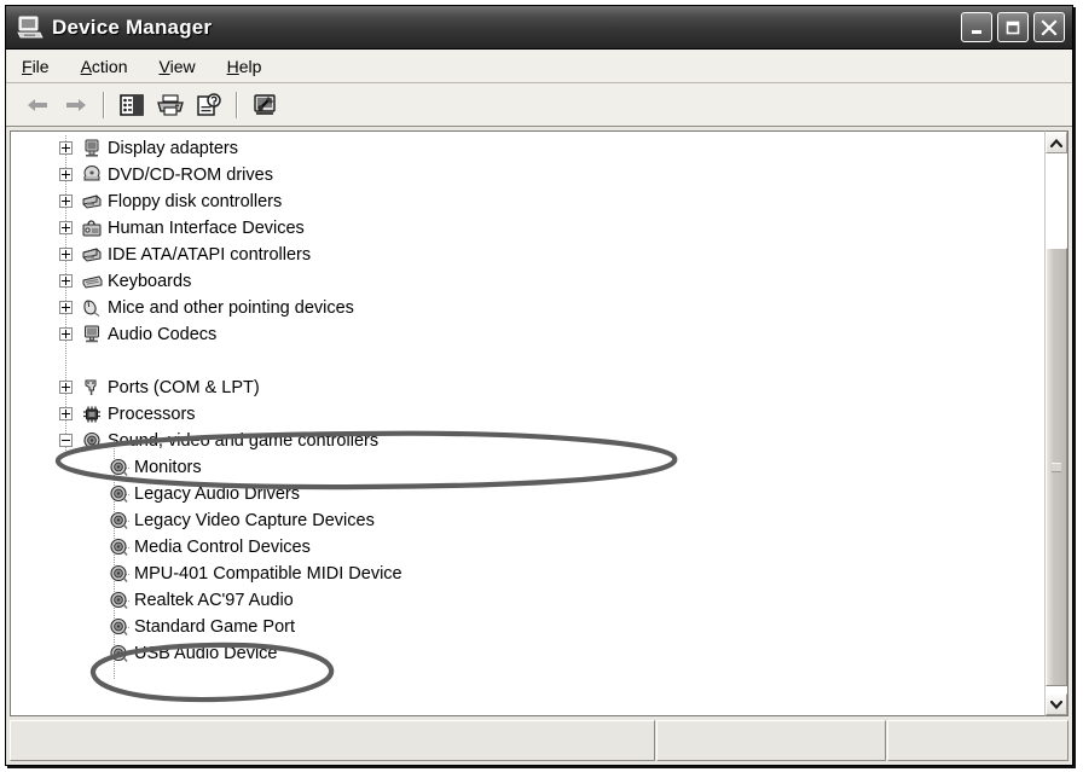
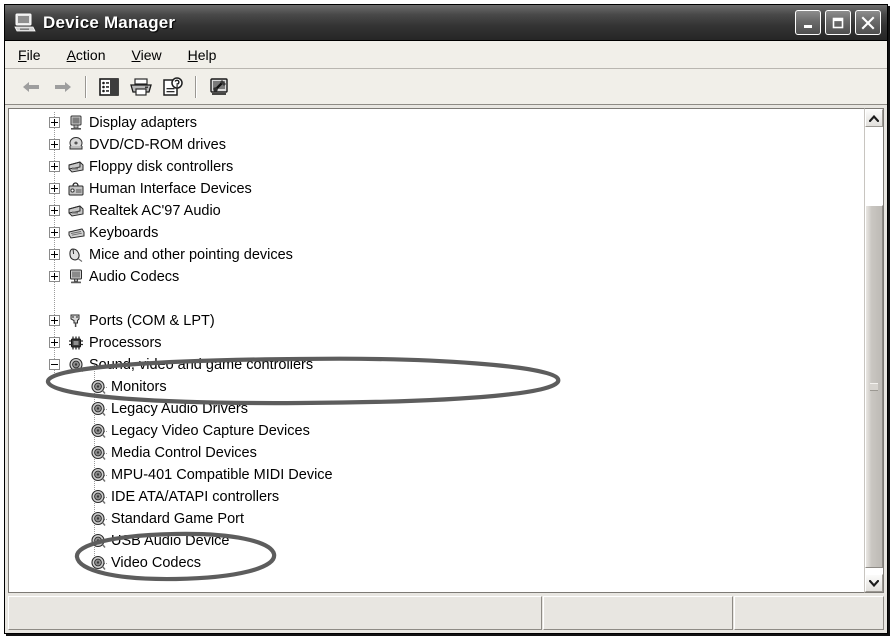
  Device Manager
  File
  Action
  View
  Help
  Display adapters
  DVD/CD-ROM drives
  Floppy disk controllers
  Human Interface Devices
- IDE ATA/ATAPI controllers
+ Realtek AC'97 Audio
  Keyboards
  Mice and other pointing devices
  Audio Codecs
  Ports (COM & LPT)
  Processors
  Seo and game controllers
  Monitors
  Legacy Audio Drivers
  Legacy Video Capture Devices
  Media Control Devices
  MPU-401 Compatible MIDI Device
- Realtek AC'97 Audio
+ IDE ATA/ATAPI controllers
  Standard Game Port
  USB Audio Device
+ Video Codecs
